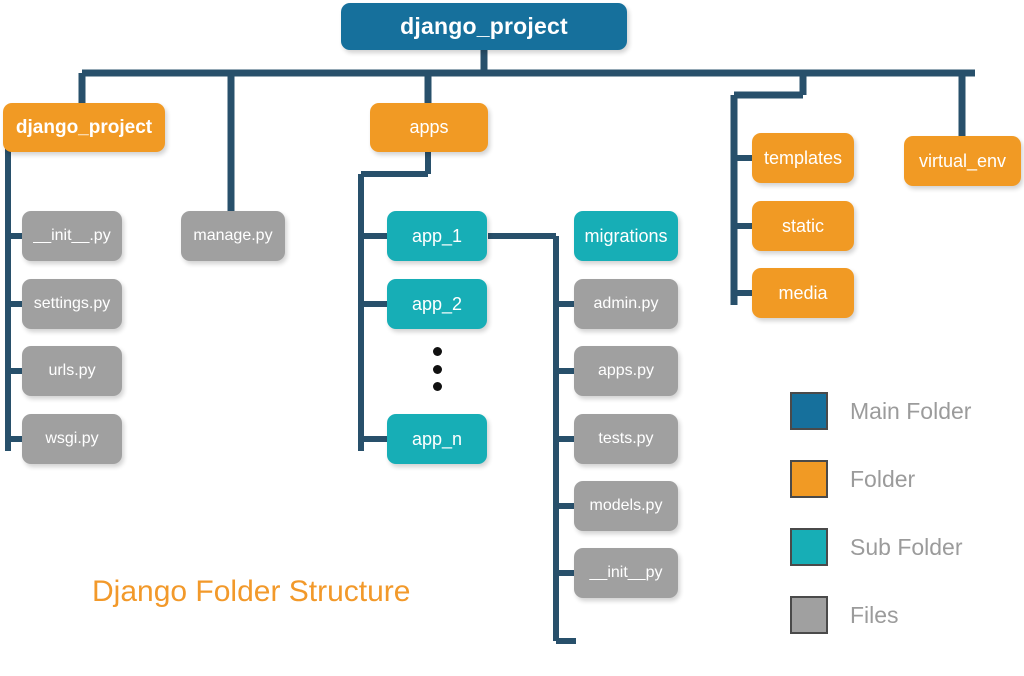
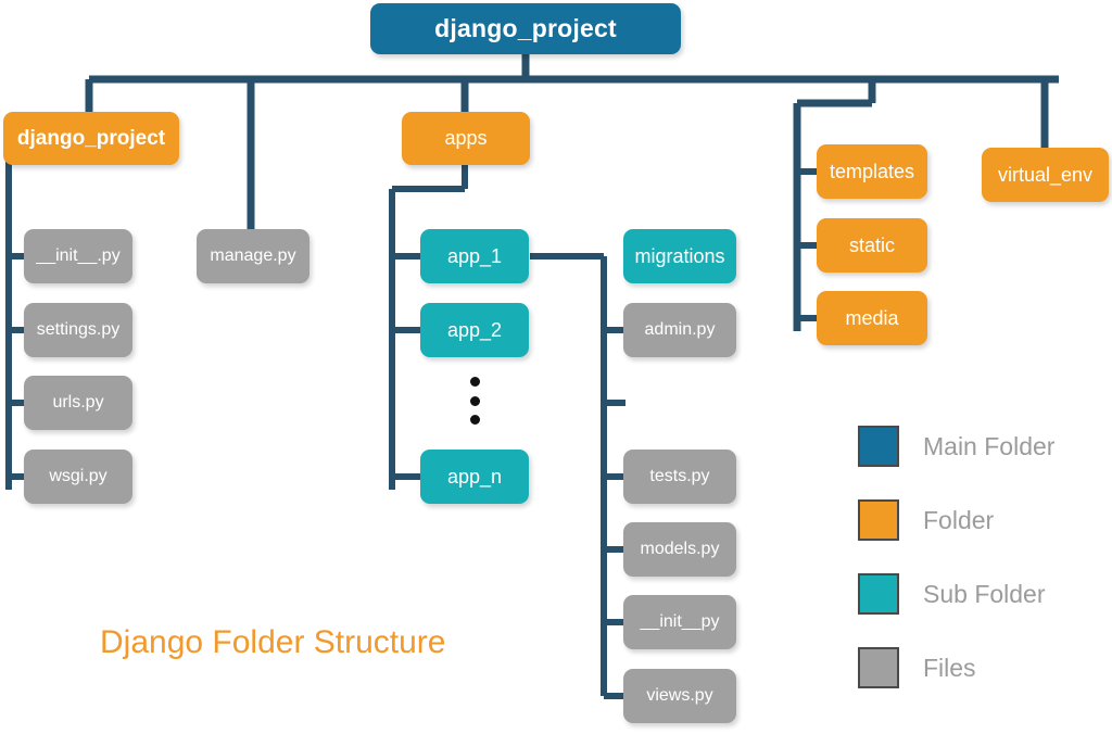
  django_project
  django_project
  manage.py
  apps
  templates
  static
  media
  virtual_env
  __init__.py
  settings.py
  urls.py
  wsgi.py
  app_1
  app_2
  app_n
  migrations
  admin.py
- apps.py
  tests.py
  models.py
  __init__py
+ views.py
  Django Folder Structure
  Main Folder
  Folder
  Sub Folder
  Files
